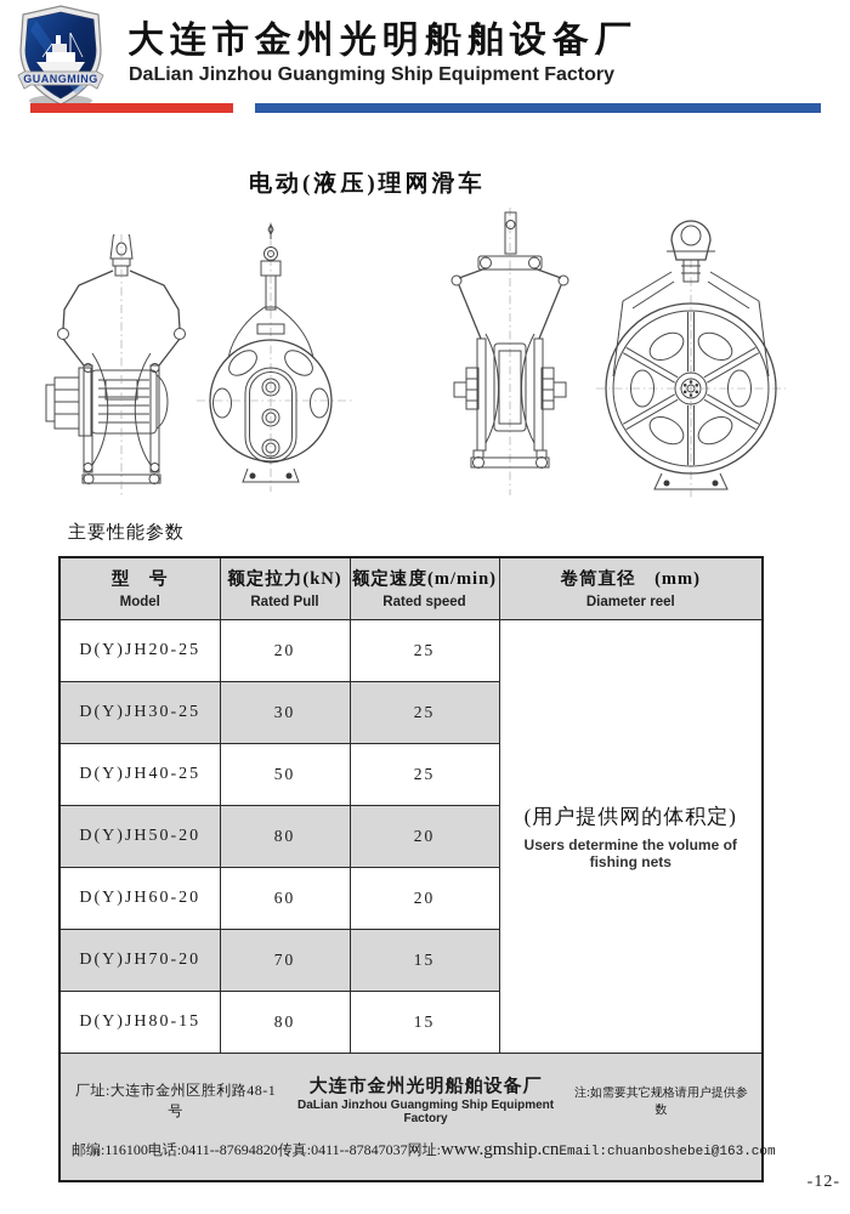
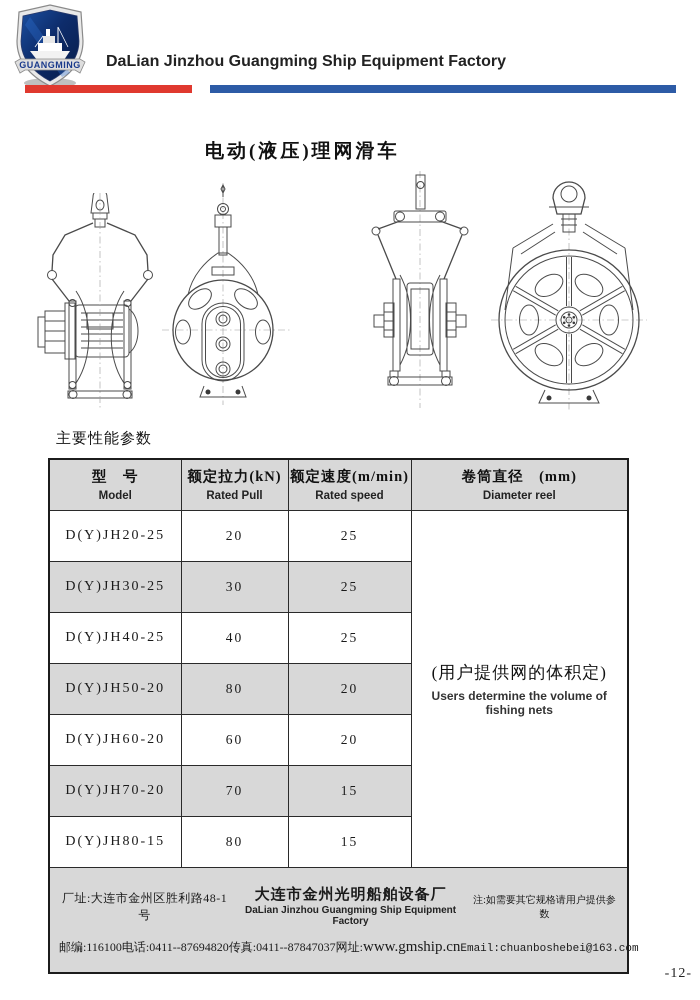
  GUANGMING
- 大连市金州光明船舶设备厂
  DaLian Jinzhou Guangming Ship Equipment Factory
  电动(液压)理网滑车
  主要性能参数
  型 号 Model	额定拉力(kN) Rated Pull	额定速度(m/min) Rated speed	卷筒直径 (mm) Diameter reel
  D(Y)JH20-25	20	25	(用户提供网的体积定) Users determine the volume of fishing nets
  D(Y)JH30-25	30	25
- D(Y)JH40-25	50	25
+ D(Y)JH40-25	40	25
  D(Y)JH50-20	80	20
  D(Y)JH60-20	60	20
  D(Y)JH70-20	70	15
  D(Y)JH80-15	80	15
  厂址:大连市金州区胜利路48-1号 大连市金州光明船舶设备厂 DaLian Jinzhou Guangming Ship Equipment Factory 注:如需要其它规格请用户提供参数 邮编:116100 电话:0411--87694820 传真:0411--87847037 网址:www.gmship.cn Email:chuanboshebei@163.com
  -12-
